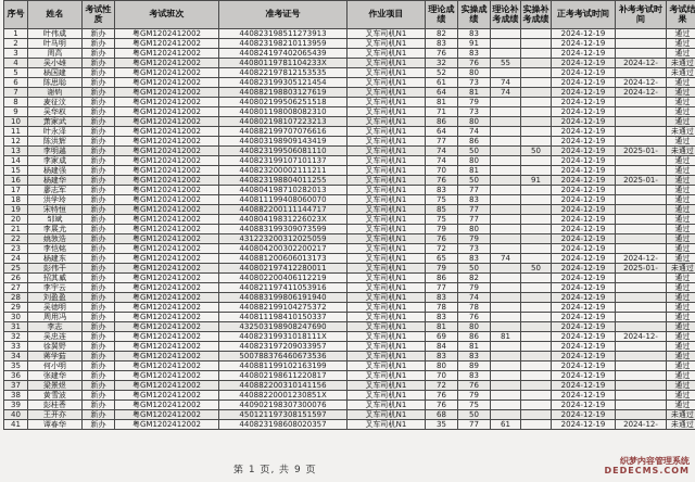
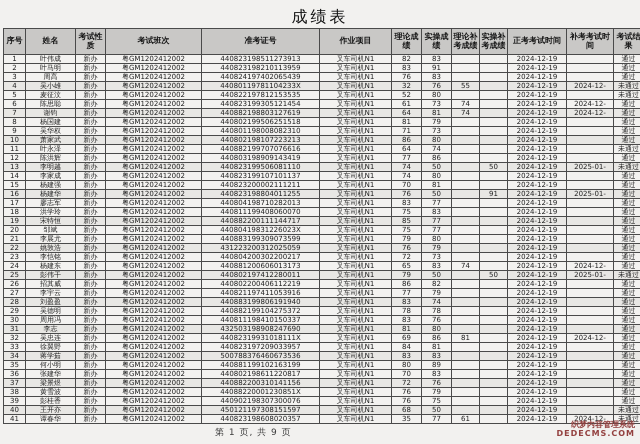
+ 成绩表
  序号	姓名	考试性质	考试班次	准考证号	作业项目	理论成绩	实操成绩	理论补考成绩	实操补考成绩	正考考试时间	补考考试时间	考试结果
  1	叶伟成	新办	粤GM1202412002	440823198511273913	叉车司机N1	82	83			2024-12-19		通过
  2	叶马明	新办	粤GM1202412002	440823198210113959	叉车司机N1	83	91			2024-12-19		通过
  3	周高	新办	粤GM1202412002	440824197402065439	叉车司机N1	76	83			2024-12-19		通过
  4	吴小雄	新办	粤GM1202412002	44080119781104233X	叉车司机N1	32	76	55		2024-12-19	2024-12-	未通过
- 5	杨国建	新办	粤GM1202412002	440822197812153535	叉车司机N1	52	80			2024-12-19		未通过
+ 5	麦征汶	新办	粤GM1202412002	440822197812153535	叉车司机N1	52	80			2024-12-19		未通过
  6	陈思聪	新办	粤GM1202412002	440823199305121454	叉车司机N1	61	73	74		2024-12-19	2024-12-	通过
  7	谢钧	新办	粤GM1202412002	440882198803127619	叉车司机N1	64	81	74		2024-12-19	2024-12-	通过
- 8	麦征汶	新办	粤GM1202412002	440802199506251518	叉车司机N1	81	79			2024-12-19		通过
+ 8	杨国建	新办	粤GM1202412002	440802199506251518	叉车司机N1	81	79			2024-12-19		通过
  9	吴华权	新办	粤GM1202412002	440801198008082310	叉车司机N1	71	73			2024-12-19		通过
  10	萧家武	新办	粤GM1202412002	440802198107223213	叉车司机N1	86	80			2024-12-19		通过
  11	叶永泽	新办	粤GM1202412002	440882199707076616	叉车司机N1	64	74			2024-12-19		未通过
  12	陈洪辉	新办	粤GM1202412002	440803198909143419	叉车司机N1	77	86			2024-12-19		通过
  13	李明越	新办	粤GM1202412002	440823199506081110	叉车司机N1	74	50		50	2024-12-19	2025-01-	未通过
  14	李家成	新办	粤GM1202412002	440823199107101137	叉车司机N1	74	80			2024-12-19		通过
  15	杨建强	新办	粤GM1202412002	440823200002111211	叉车司机N1	70	81			2024-12-19		通过
  16	杨建华	新办	粤GM1202412002	440823198804011255	叉车司机N1	76	50		91	2024-12-19	2025-01-	通过
  17	廖志军	新办	粤GM1202412002	440804198710282013	叉车司机N1	83	77			2024-12-19		通过
  18	洪学玲	新办	粤GM1202412002	440811199408060070	叉车司机N1	75	83			2024-12-19		通过
  19	宋特恒	新办	粤GM1202412002	440882200111144717	叉车司机N1	85	77			2024-12-19		通过
  20	邹斌	新办	粤GM1202412002	44080419831226023X	叉车司机N1	75	77			2024-12-19		通过
  21	李展尤	新办	粤GM1202412002	440883199309073599	叉车司机N1	79	80			2024-12-19		通过
  22	姚敦浩	新办	粤GM1202412002	431223200312025059	叉车司机N1	76	79			2024-12-19		通过
  23	李恺铭	新办	粤GM1202412002	440804200302200217	叉车司机N1	72	73			2024-12-19		通过
  24	杨建东	新办	粤GM1202412002	440881200606013173	叉车司机N1	65	83	74		2024-12-19	2024-12-	通过
  25	彭伟干	新办	粤GM1202412002	440802197412280011	叉车司机N1	79	50		50	2024-12-19	2025-01-	未通过
  26	招其威	新办	粤GM1202412002	440802200406112219	叉车司机N1	86	82			2024-12-19		通过
  27	李宇云	新办	粤GM1202412002	440821197411053916	叉车司机N1	77	79			2024-12-19		通过
  28	刘盈盈	新办	粤GM1202412002	440883199806191940	叉车司机N1	83	74			2024-12-19		通过
  29	吴德明	新办	粤GM1202412002	440882199104275372	叉车司机N1	78	78			2024-12-19		通过
  30	周用冯	新办	粤GM1202412002	440811198410150337	叉车司机N1	83	76			2024-12-19		通过
  31	李志	新办	粤GM1202412002	432503198908247690	叉车司机N1	81	80			2024-12-19		通过
  32	吴忠连	新办	粤GM1202412002	44082319931018111X	叉车司机N1	69	86	81		2024-12-19	2024-12-	通过
  33	徐翼野	新办	粤GM1202412002	440823197209033957	叉车司机N1	84	81			2024-12-19		通过
  34	蒋学茹	新办	粤GM1202412002	500788376460673536	叉车司机N1	83	83			2024-12-19		通过
  35	何小明	新办	粤GM1202412002	440881199102163199	叉车司机N1	80	89			2024-12-19		通过
  36	张建华	新办	粤GM1202412002	440802198611220817	叉车司机N1	70	83			2024-12-19		通过
  37	梁景煜	新办	粤GM1202412002	440882200310141156	叉车司机N1	72	76			2024-12-19		通过
  38	黄雪波	新办	粤GM1202412002	44088220001230851X	叉车司机N1	76	79			2024-12-19		通过
  39	彭桂香	新办	粤GM1202412002	440902198307300076	叉车司机N1	76	75			2024-12-19		通过
  40	王开亦	新办	粤GM1202412002	450121197308151597	叉车司机N1	68	50			2024-12-19		未通过
  41	谭春华	新办	粤GM1202412002	440823198608020357	叉车司机N1	35	77	61		2024-12-19	2024-12-	未通过
  第 1 页, 共 9 页
  织梦内容管理系统
  DEDECMS.COM
